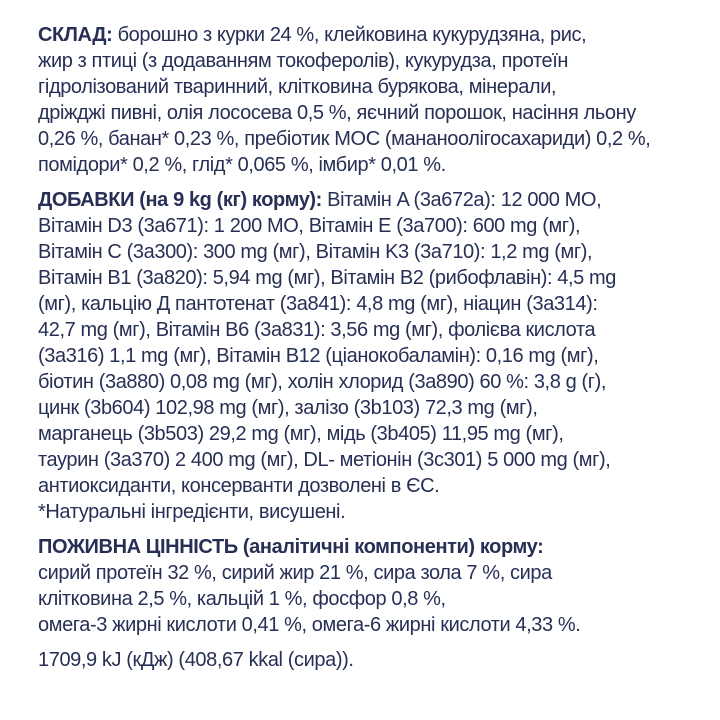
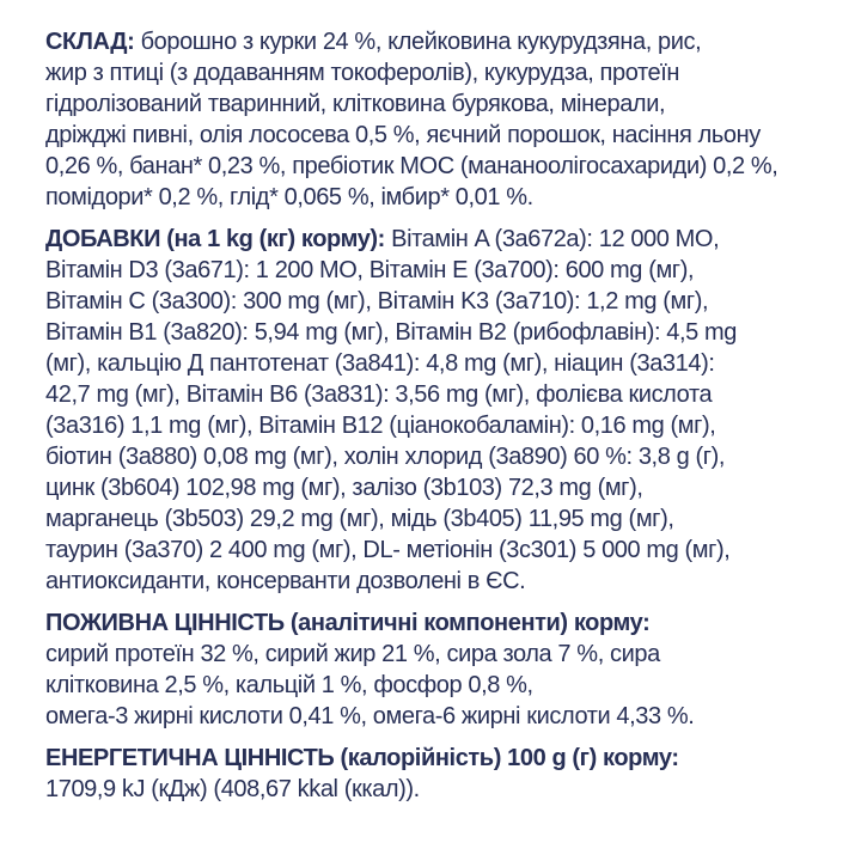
  СКЛАД: борошно з курки 24 %, клейковина кукурудзяна, рис,
  жир з птиці (з додаванням токоферолів), кукурудза, протеїн
  гідролізований тваринний, клітковина бурякова, мінерали,
  дріжджі пивні, олія лососева 0,5 %, яєчний порошок, насіння льону
  0,26 %, банан* 0,23 %, пребіотик МОС (мананоолігосахариди) 0,2 %,
  помідори* 0,2 %, глід* 0,065 %, імбир* 0,01 %.
- ДОБАВКИ (на 9 kg (кг) корму): Вітамін A (3a672a): 12 000 МО,
+ ДОБАВКИ (на 1 kg (кг) корму): Вітамін A (3a672a): 12 000 МО,
  Вітамін D3 (3a671): 1 200 МО, Вітамін E (3a700): 600 mg (мг),
  Вітамін C (3a300): 300 mg (мг), Вітамін K3 (3a710): 1,2 mg (мг),
  Вітамін B1 (3a820): 5,94 mg (мг), Вітамін B2 (рибофлавін): 4,5 mg
  (мг), кальцію Д пантотенат (3a841): 4,8 mg (мг), ніацин (3a314):
  42,7 mg (мг), Вітамін B6 (3a831): 3,56 mg (мг), фолієва кислота
  (3a316) 1,1 mg (мг), Вітамін B12 (ціанокобаламін): 0,16 mg (мг),
  біотин (3a880) 0,08 mg (мг), холін хлорид (3a890) 60 %: 3,8 g (г),
  цинк (3b604) 102,98 mg (мг), залізо (3b103) 72,3 mg (мг),
  марганець (3b503) 29,2 mg (мг), мідь (3b405) 11,95 mg (мг),
  таурин (3a370) 2 400 mg (мг), DL- метіонін (3c301) 5 000 mg (мг),
  антиоксиданти, консерванти дозволені в ЄС.
- *Натуральні інгредієнти, висушені.
  ПОЖИВНА ЦІННІСТЬ (аналітичні компоненти) корму:
  сирий протеїн 32 %, сирий жир 21 %, сира зола 7 %, сира
  клітковина 2,5 %, кальцій 1 %, фосфор 0,8 %,
  омега-3 жирні кислоти 0,41 %, омега-6 жирні кислоти 4,33 %.
+ ЕНЕРГЕТИЧНА ЦІННІСТЬ (калорійність) 100 g (г) корму:
- 1709,9 kJ (кДж) (408,67 kkal (сира)).
+ 1709,9 kJ (кДж) (408,67 kkal (ккал)).
